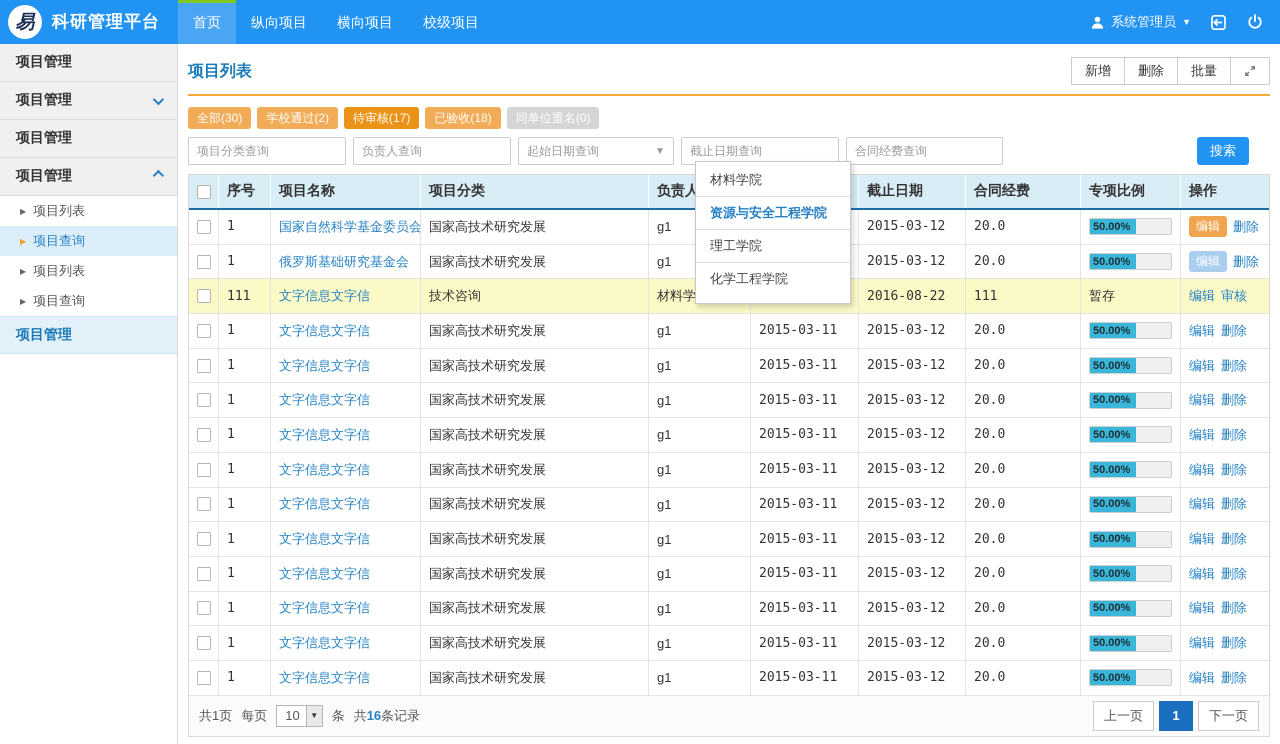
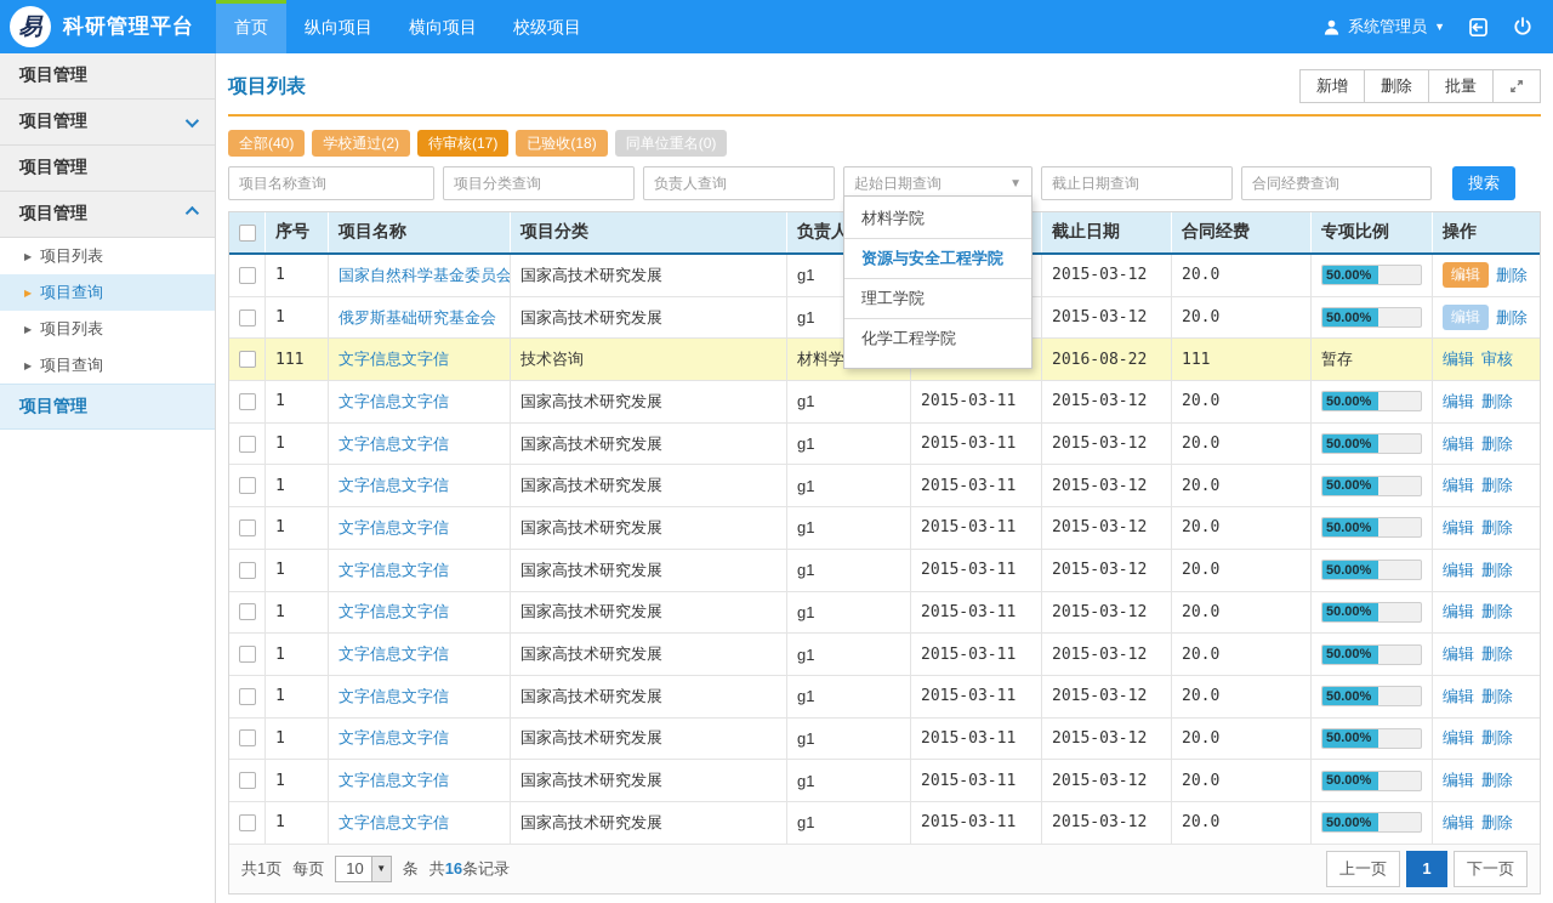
  易
  科研管理平台
  首页
  纵向项目
  横向项目
  校级项目
  系统管理员
  ▼
  项目管理
  项目管理
  项目管理
  项目管理
  ▶
  项目列表
  ▶
  项目查询
  ▶
  项目列表
  ▶
  项目查询
  项目管理
  项目列表
  新增
  删除
  批量
- 全部(30)
+ 全部(40)
  学校通过(2)
  待审核(17)
  已验收(18)
  同单位重名(0)
+ 项目名称查询
  项目分类查询
  负责人查询
  起始日期查询
  ▼
  截止日期查询
  合同经费查询
  搜索
  序号
  项目名称
  项目分类
  负责人
  截止日期
  合同经费
  专项比例
  操作
  1
  国家自然科学基金委员会
  国家高技术研究发展
  g1
  2015-03-12
  20.0
  50.00%
  编辑
  删除
  1
  俄罗斯基础研究基金会
  国家高技术研究发展
  g1
  2015-03-12
  20.0
  50.00%
  编辑
  删除
  111
  文字信息文字信
  技术咨询
  材料学
  2016-08-22
  111
  暂存
  编辑
  审核
  1
  文字信息文字信
  国家高技术研究发展
  g1
  2015-03-11
  2015-03-12
  20.0
  50.00%
  编辑
  删除
  1
  文字信息文字信
  国家高技术研究发展
  g1
  2015-03-11
  2015-03-12
  20.0
  50.00%
  编辑
  删除
  1
  文字信息文字信
  国家高技术研究发展
  g1
  2015-03-11
  2015-03-12
  20.0
  50.00%
  编辑
  删除
  1
  文字信息文字信
  国家高技术研究发展
  g1
  2015-03-11
  2015-03-12
  20.0
  50.00%
  编辑
  删除
  1
  文字信息文字信
  国家高技术研究发展
  g1
  2015-03-11
  2015-03-12
  20.0
  50.00%
  编辑
  删除
  1
  文字信息文字信
  国家高技术研究发展
  g1
  2015-03-11
  2015-03-12
  20.0
  50.00%
  编辑
  删除
  1
  文字信息文字信
  国家高技术研究发展
  g1
  2015-03-11
  2015-03-12
  20.0
  50.00%
  编辑
  删除
  1
  文字信息文字信
  国家高技术研究发展
  g1
  2015-03-11
  2015-03-12
  20.0
  50.00%
  编辑
  删除
  1
  文字信息文字信
  国家高技术研究发展
  g1
  2015-03-11
  2015-03-12
  20.0
  50.00%
  编辑
  删除
  1
  文字信息文字信
  国家高技术研究发展
  g1
  2015-03-11
  2015-03-12
  20.0
  50.00%
  编辑
  删除
  1
  文字信息文字信
  国家高技术研究发展
  g1
  2015-03-11
  2015-03-12
  20.0
  50.00%
  编辑
  删除
  共1页
  每页
  10
  ▼
  条
  共16条记录
  上一页
  1
  下一页
  材料学院
  资源与安全工程学院
  理工学院
  化学工程学院
